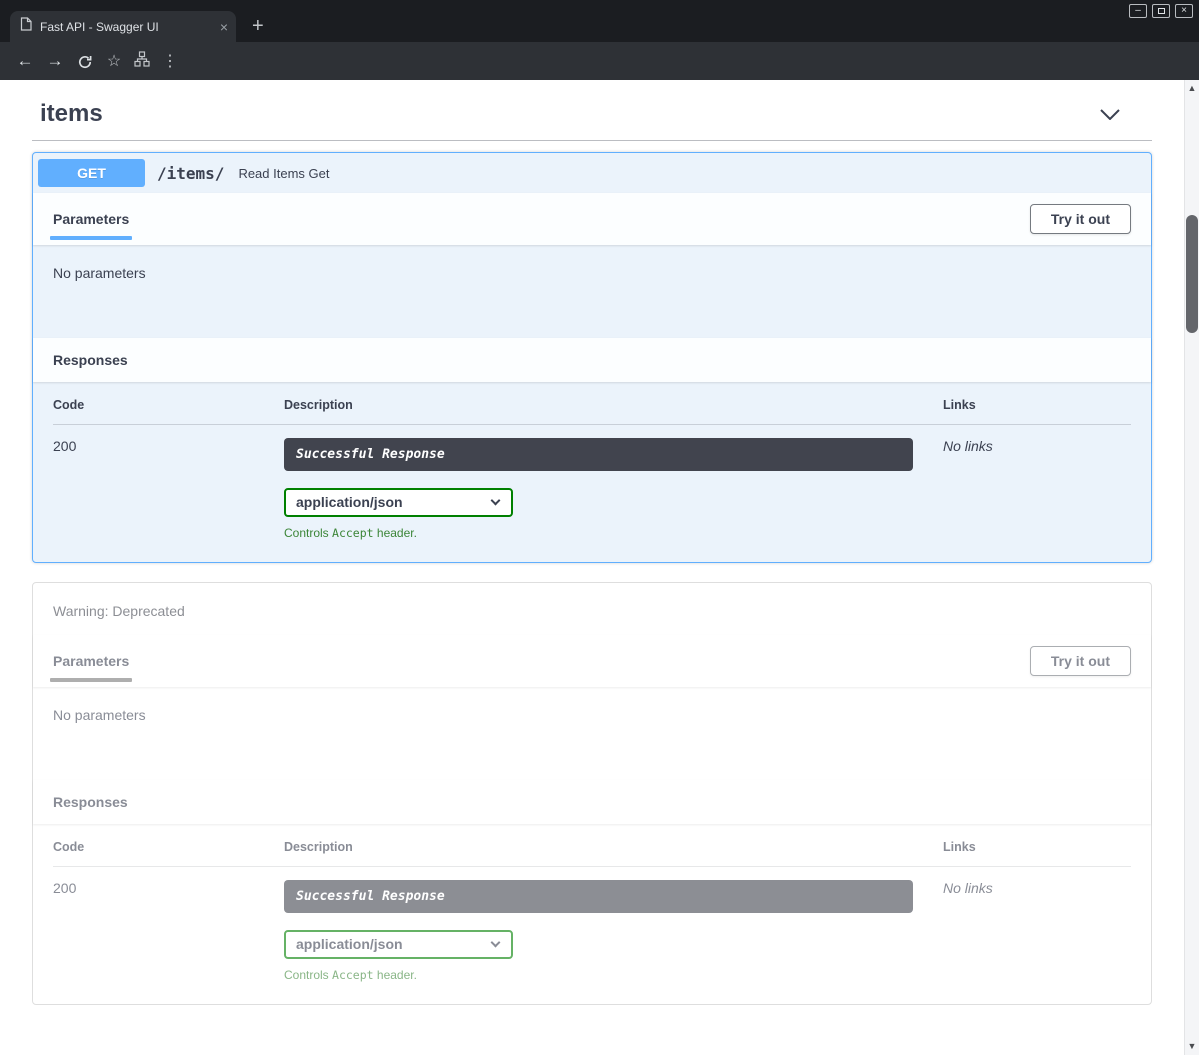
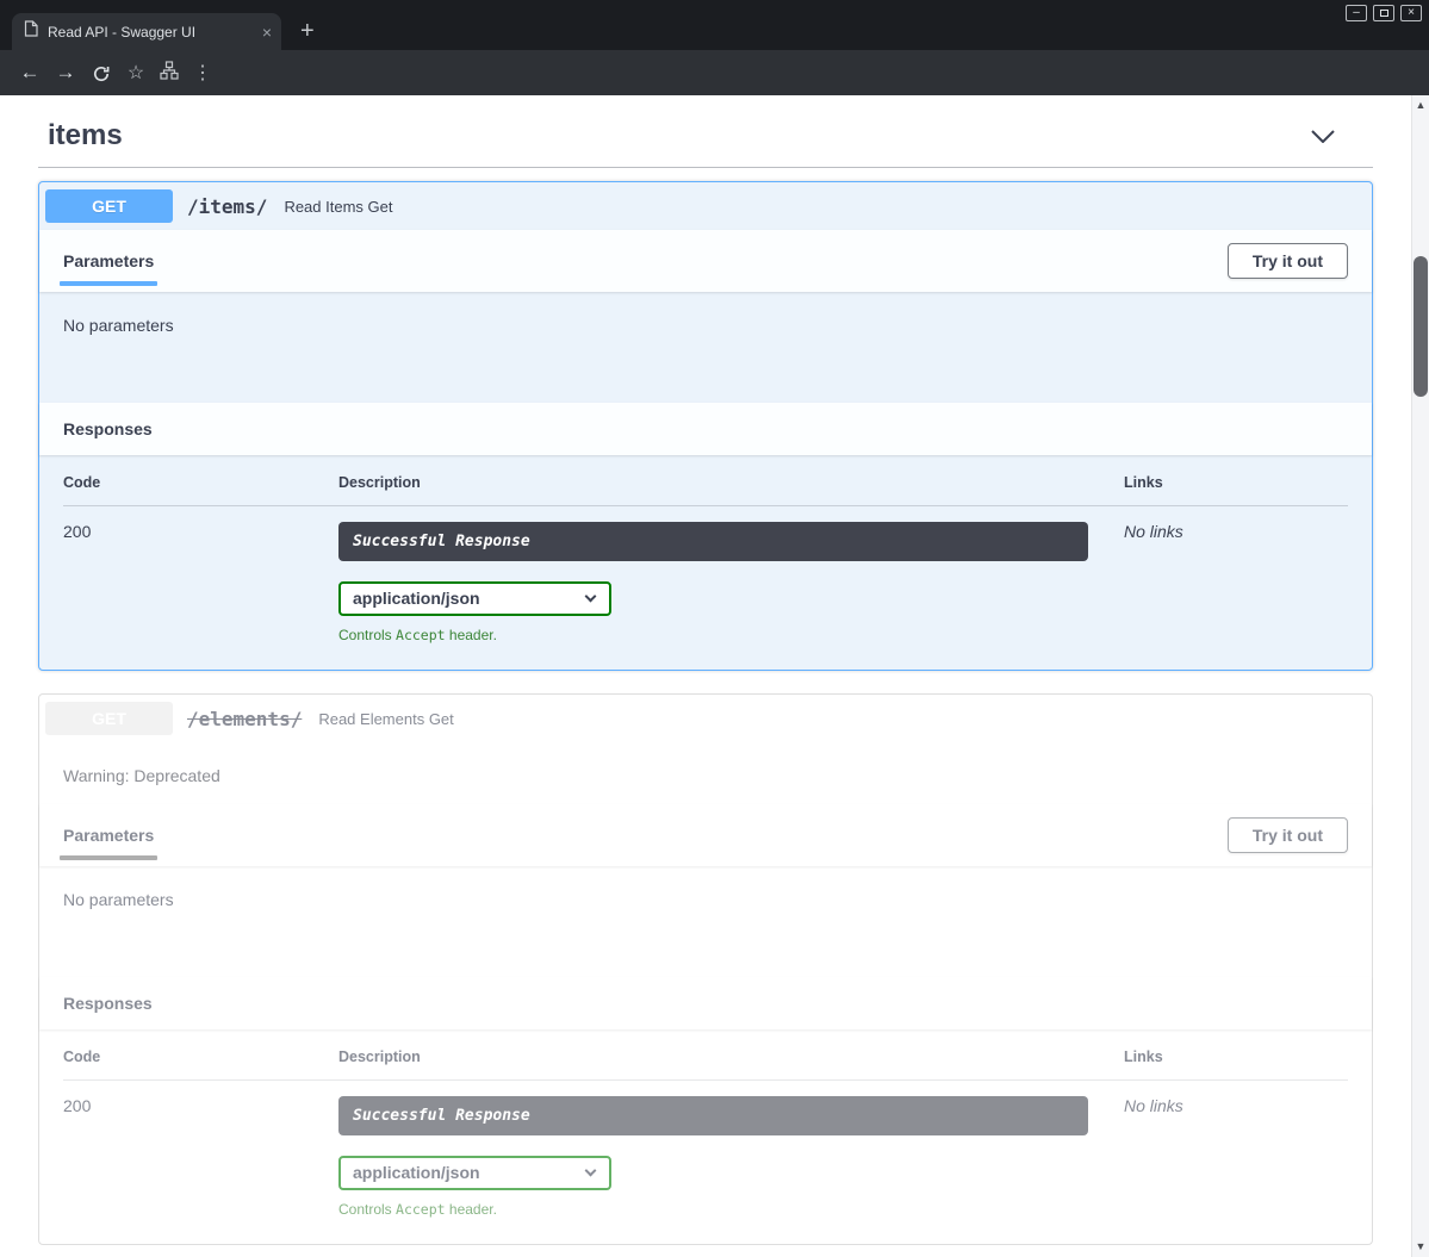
- Fast API - Swagger UI
+ Read API - Swagger UI
  ×
  +
  –
  ×
  ←
  →
  ☆
  ⋮
  items
  GET
  /items/
  Read Items Get
  Parameters
  Try it out
  No parameters
  Responses
  Code
  Description
  Links
  200
  Successful Response
  application/json
  Controls Accept header.
  No links
+ /elements/
+ Read Elements Get
  Warning: Deprecated
  Parameters
  Try it out
  No parameters
  Responses
  Code
  Description
  Links
  200
  Successful Response
  application/json
  Controls Accept header.
  No links
  ▲
  ▼
